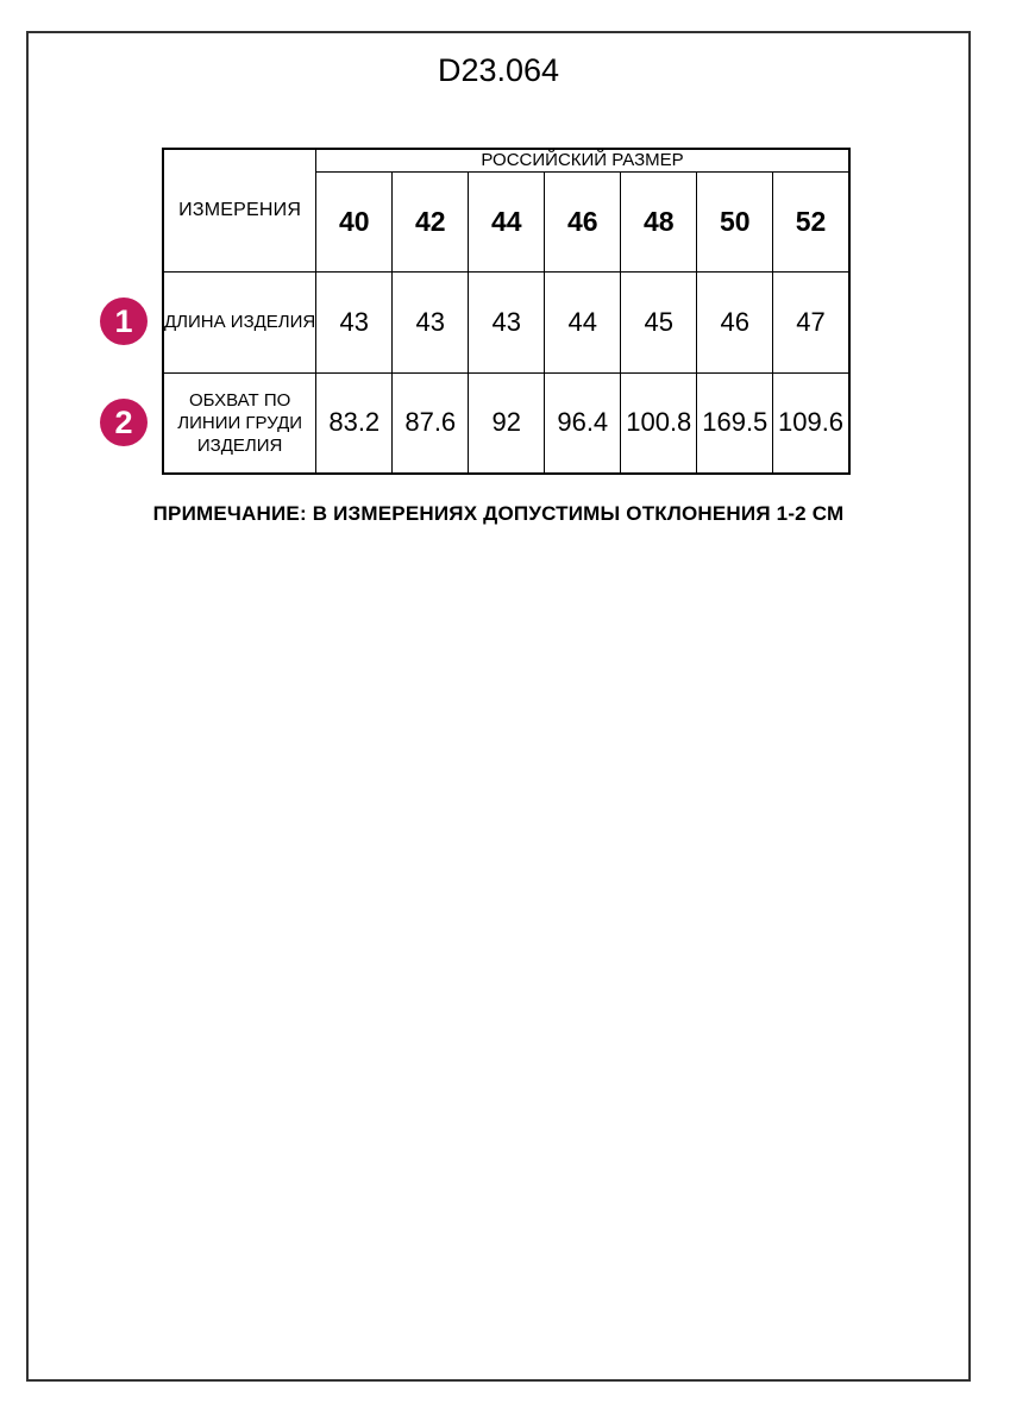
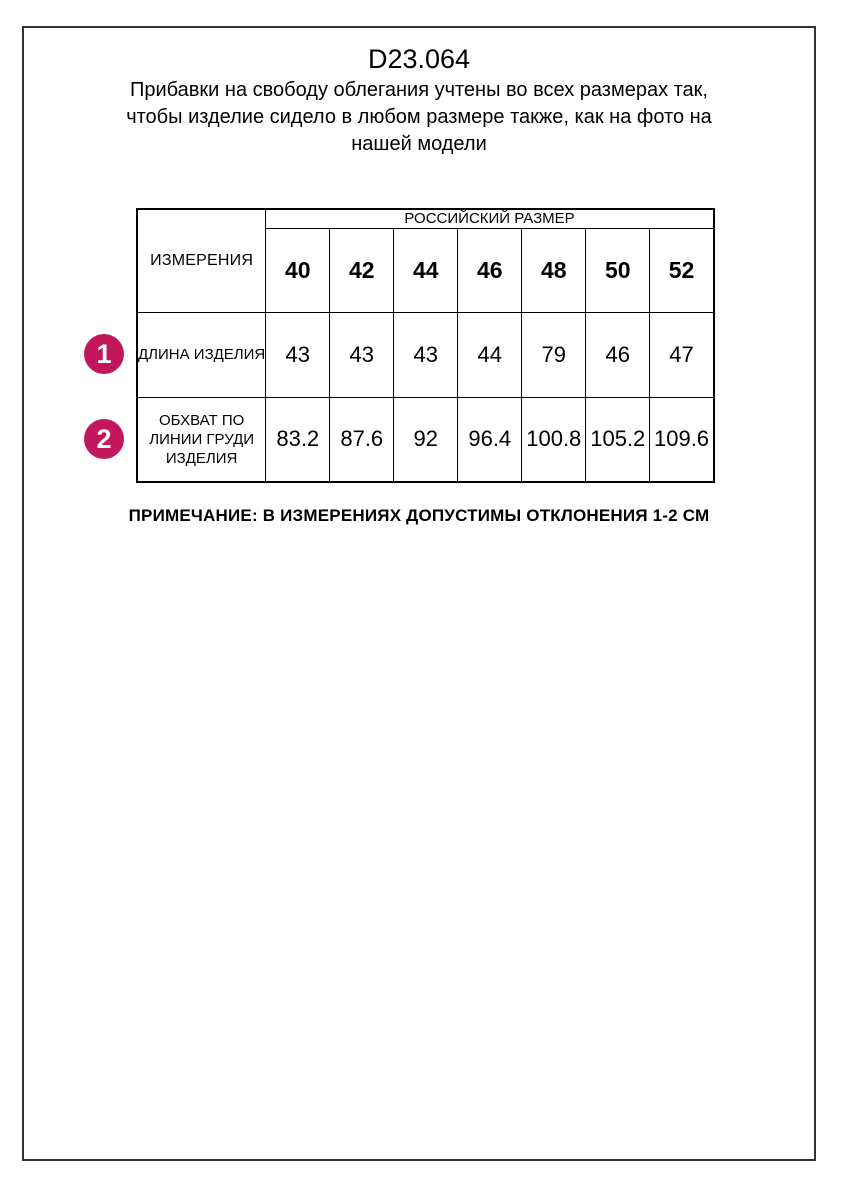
  D23.064
+ Прибавки на свободу облегания учтены во всех размерах так,
+ чтобы изделие сидело в любом размере также, как на фото на
+ нашей модели
  1
  2
  ИЗМЕРЕНИЯ	РОССИЙСКИЙ РАЗМЕР
  40	42	44	46	48	50	52
- ДЛИНА ИЗДЕЛИЯ	43	43	43	44	45	46	47
+ ДЛИНА ИЗДЕЛИЯ	43	43	43	44	79	46	47
- ОБХВАТ ПО ЛИНИИ ГРУДИ ИЗДЕЛИЯ	83.2	87.6	92	96.4	100.8	169.5	109.6
+ ОБХВАТ ПО ЛИНИИ ГРУДИ ИЗДЕЛИЯ	83.2	87.6	92	96.4	100.8	105.2	109.6
  ПРИМЕЧАНИЕ: В ИЗМЕРЕНИЯХ ДОПУСТИМЫ ОТКЛОНЕНИЯ 1-2 СМ
